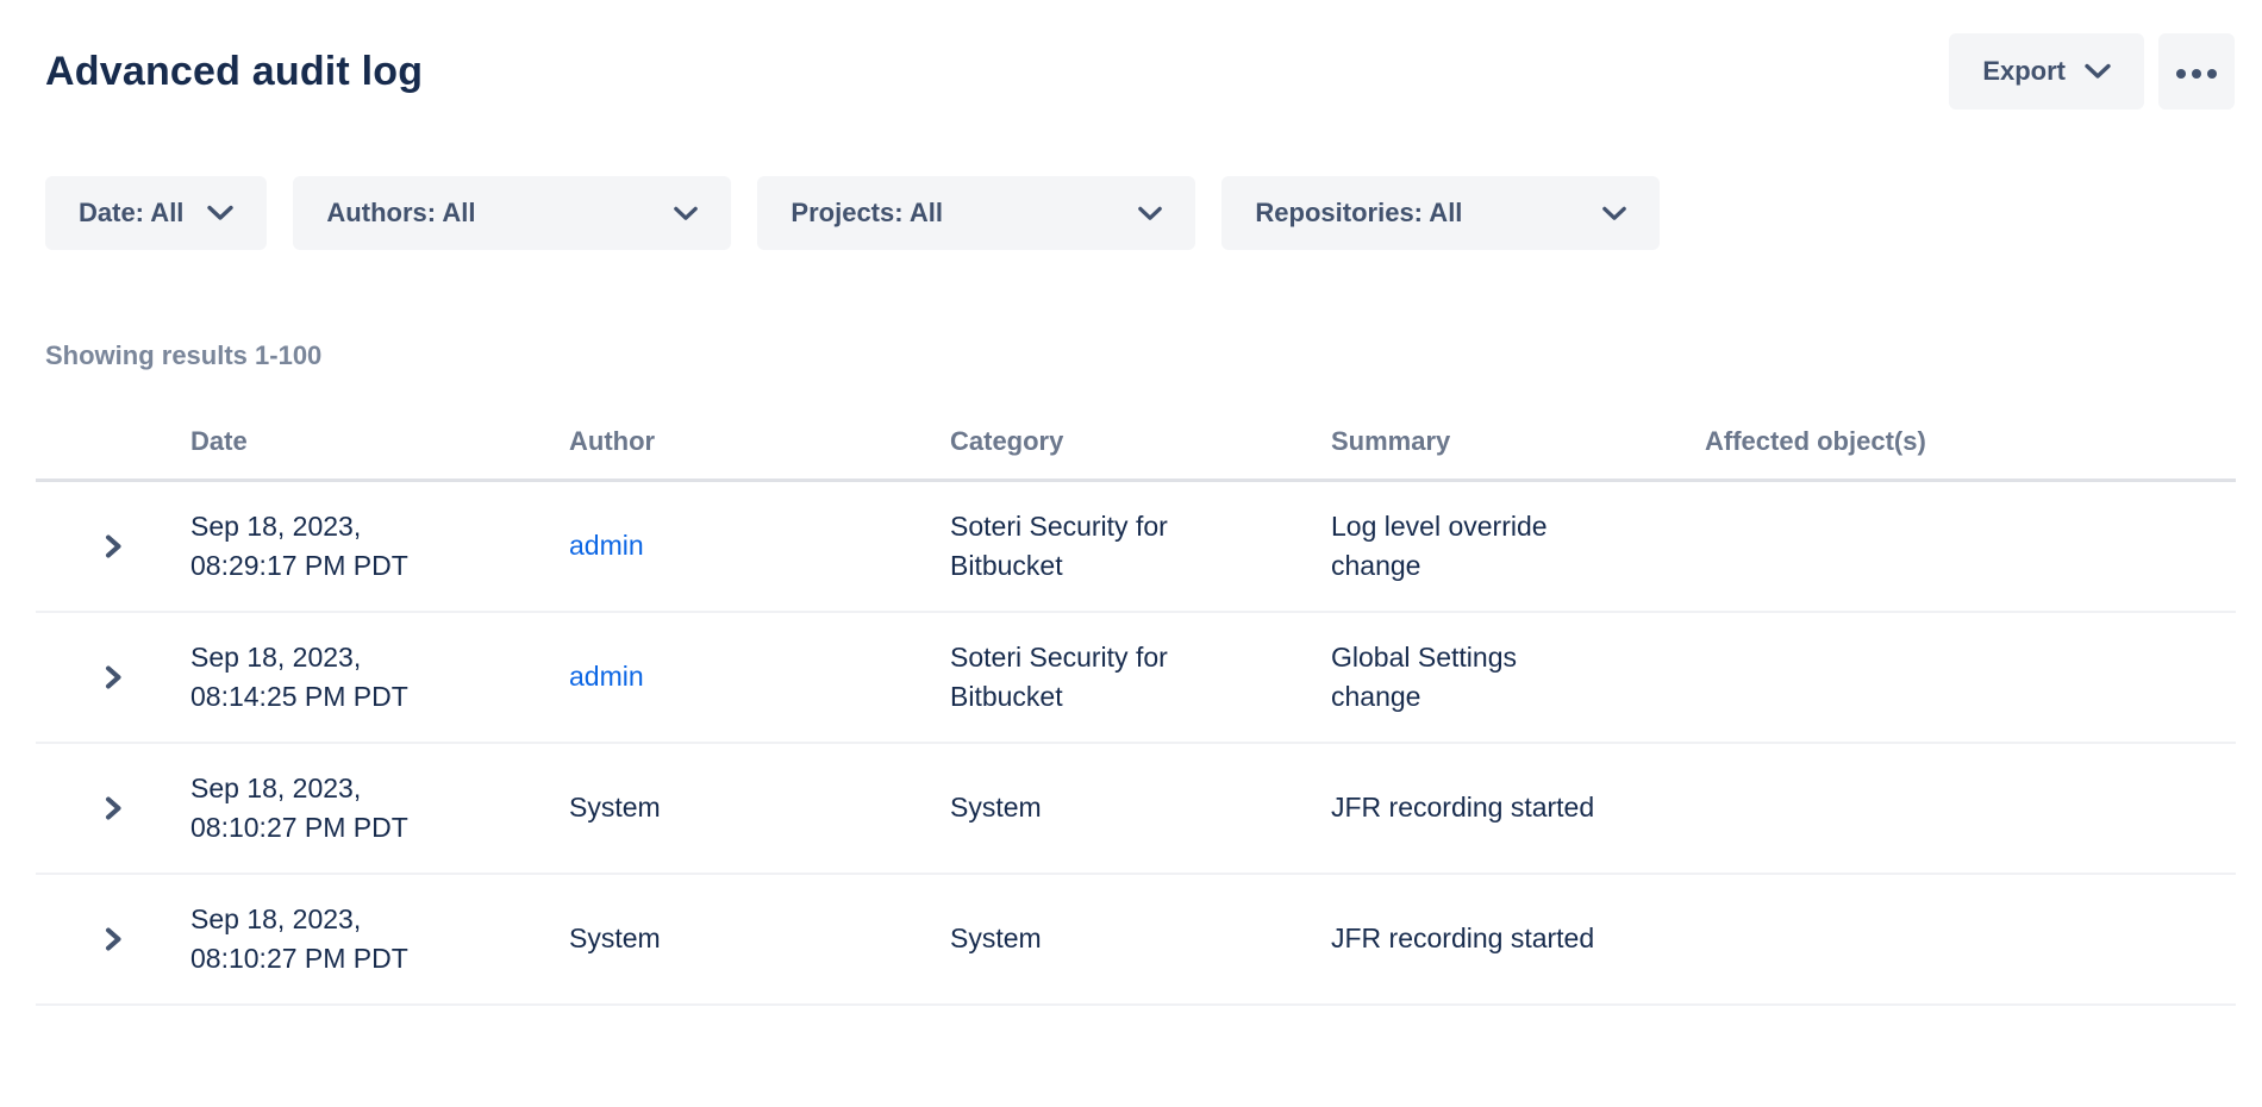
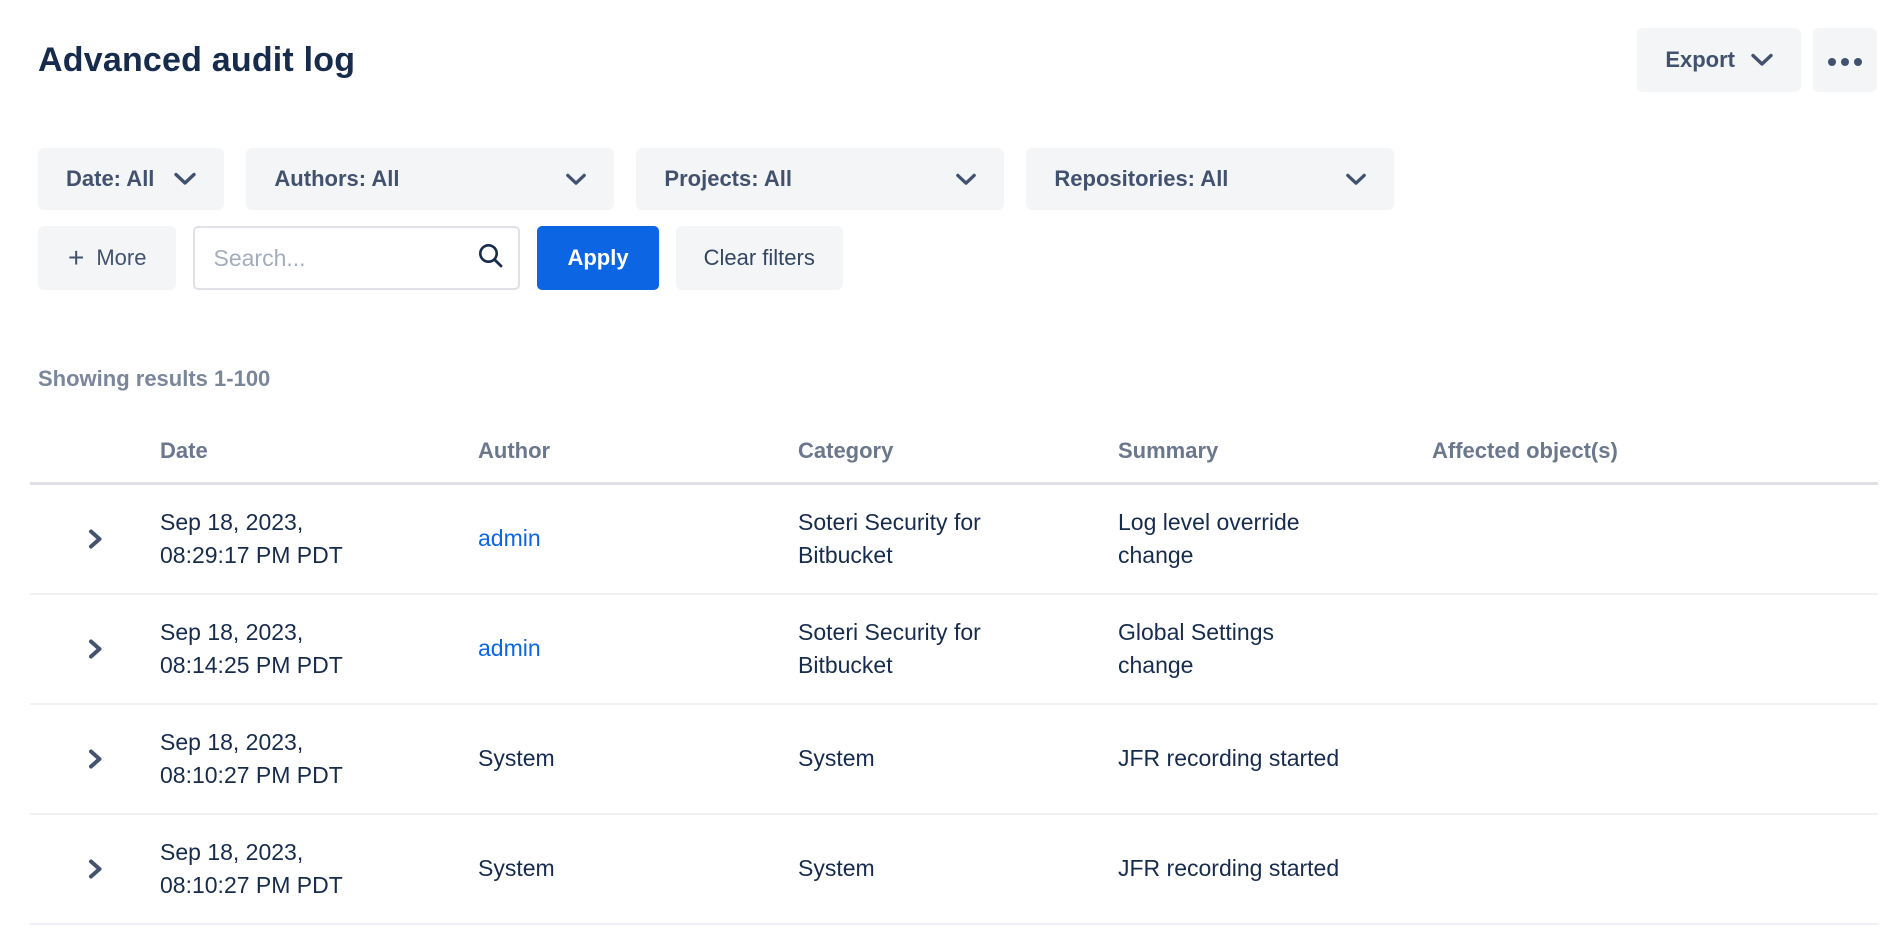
  Advanced audit log
  Export
  Date: All
  Authors: All
  Projects: All
  Repositories: All
+ +
+ More
+ Search...
+ Apply
+ Clear filters
  Showing results 1-100
  	Date	Author	Category	Summary	Affected object(s)
  	Sep 18, 2023, 08:29:17 PM PDT	admin	Soteri Security for Bitbucket	Log level override change
  	Sep 18, 2023, 08:14:25 PM PDT	admin	Soteri Security for Bitbucket	Global Settings change
  	Sep 18, 2023, 08:10:27 PM PDT	System	System	JFR recording started
  	Sep 18, 2023, 08:10:27 PM PDT	System	System	JFR recording started
